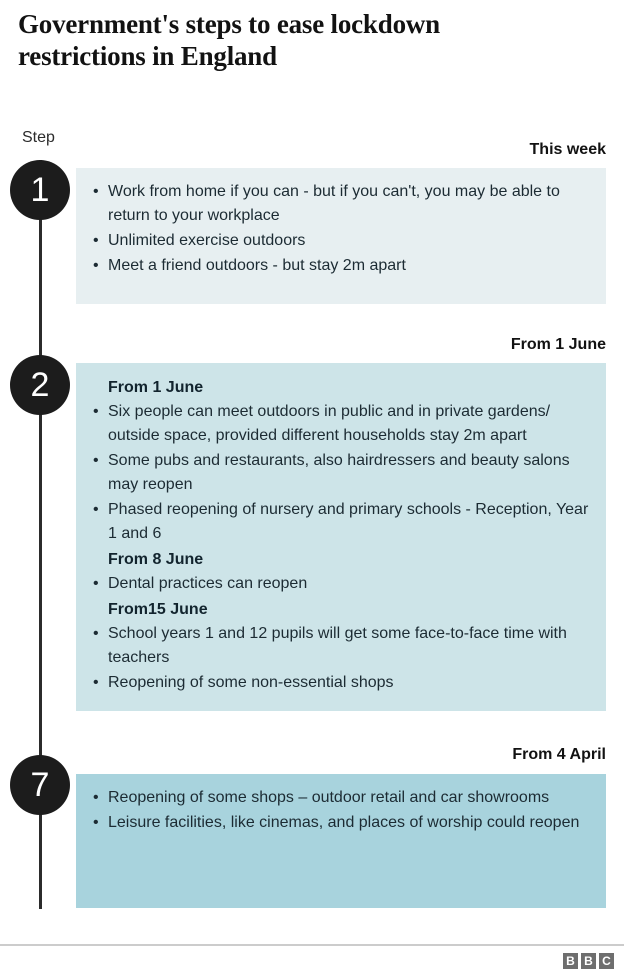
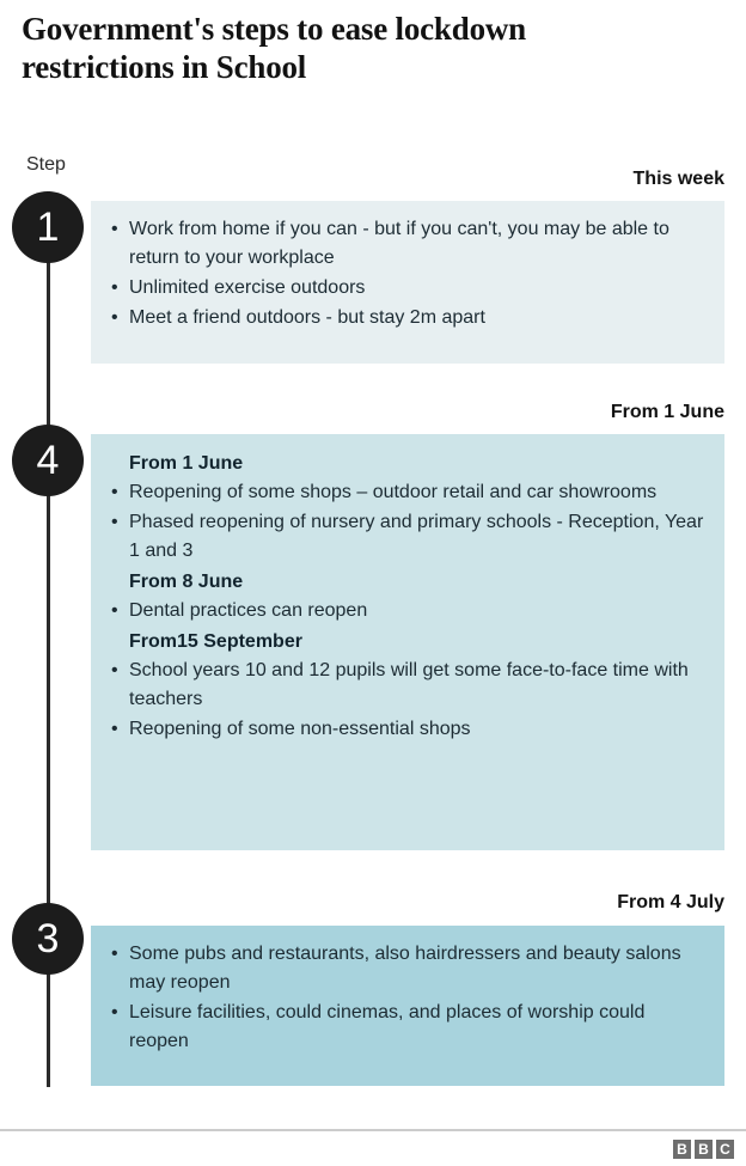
- Government's steps to ease lockdown restrictions in England
+ Government's steps to ease lockdown restrictions in School
  Step
  This week
  Work from home if you can - but if you can't, you may be able to return to your workplace
  Unlimited exercise outdoors
  Meet a friend outdoors - but stay 2m apart
  1
  From 1 June
  From 1 June
- Six people can meet outdoors in public and in private gardens/ outside space, provided different households stay 2m apart
- Some pubs and restaurants, also hairdressers and beauty salons may reopen
+ Reopening of some shops – outdoor retail and car showrooms
- Phased reopening of nursery and primary schools - Reception, Year 1 and 6
+ Phased reopening of nursery and primary schools - Reception, Year 1 and 3
  From 8 June
  Dental practices can reopen
- From15 June
+ From15 September
- School years 1 and 12 pupils will get some face-to-face time with teachers
+ School years 10 and 12 pupils will get some face-to-face time with teachers
  Reopening of some non-essential shops
- 2
+ 4
- From 4 April
+ From 4 July
- Reopening of some shops – outdoor retail and car showrooms
+ Some pubs and restaurants, also hairdressers and beauty salons may reopen
- Leisure facilities, like cinemas, and places of worship could reopen
+ Leisure facilities, could cinemas, and places of worship could reopen
- 7
+ 3
  B
  B
  C
